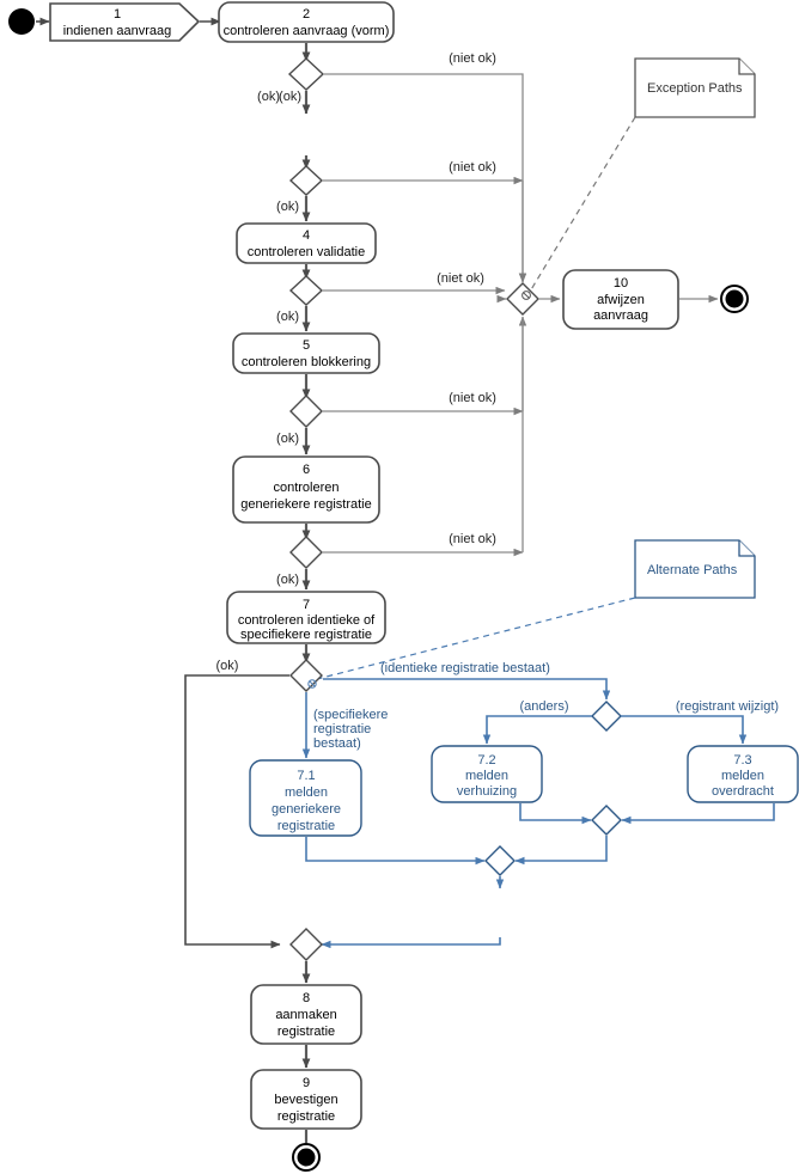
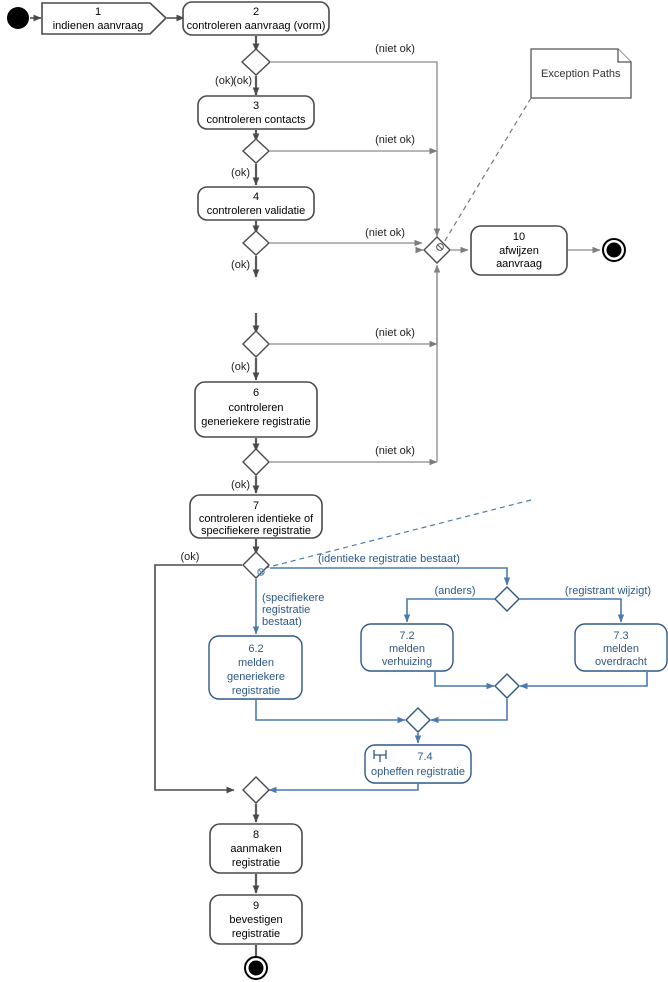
  1
  indienen aanvraag
  2
  controleren aanvraag (vorm)
  (ok)
  (ok)
  (niet ok)
+ 3
+ controleren contacts
  (niet ok)
  (ok)
  4
  controleren validatie
  (niet ok)
  (ok)
- 5
- controleren blokkering
  (niet ok)
  (ok)
  6
  controleren
  generiekere registratie
  (niet ok)
  (ok)
  7
  controleren identieke of
  specifiekere registratie
  10
  afwijzen
  aanvraag
  Exception Paths
- Alternate Paths
  (ok)
  (identieke registratie bestaat)
  (specifiekere
  registratie
  bestaat)
- 7.1
+ 6.2
  melden
  generiekere
  registratie
  (anders)
  (registrant wijzigt)
  7.2
  melden
  verhuizing
  7.3
  melden
  overdracht
+ 7.4
+ opheffen registratie
  8
  aanmaken
  registratie
  9
  bevestigen
  registratie
